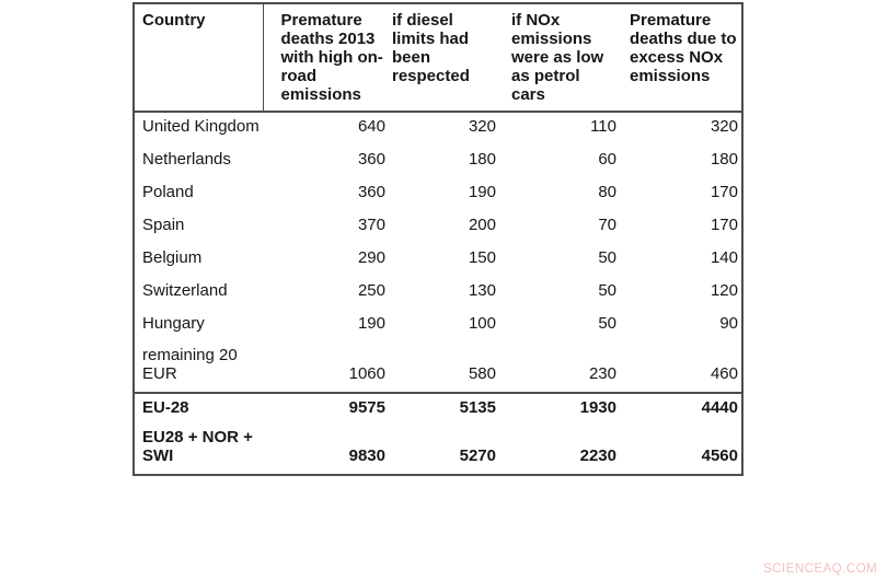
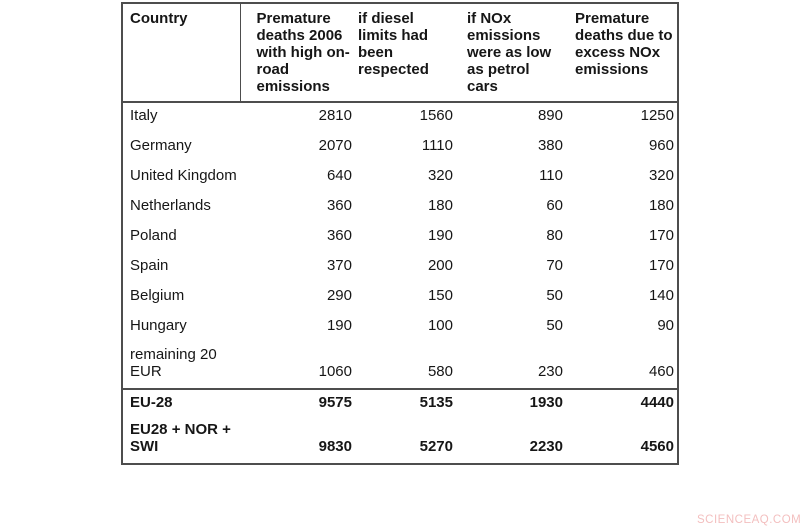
- Country	Premature deaths 2013 with high on- road emissions	if diesel limits had been respected	if NOx emissions were as low as petrol cars	Premature deaths due to excess NOx emissions
+ Country	Premature deaths 2006 with high on- road emissions	if diesel limits had been respected	if NOx emissions were as low as petrol cars	Premature deaths due to excess NOx emissions
+ Italy	2810	1560	890	1250
+ Germany	2070	1110	380	960
  United Kingdom	640	320	110	320
  Netherlands	360	180	60	180
  Poland	360	190	80	170
  Spain	370	200	70	170
  Belgium	290	150	50	140
- Switzerland	250	130	50	120
  Hungary	190	100	50	90
  remaining 20 EUR	1060	580	230	460
  EU-28	9575	5135	1930	4440
  EU28 + NOR + SWI	9830	5270	2230	4560
  SCIENCEAQ.COM
